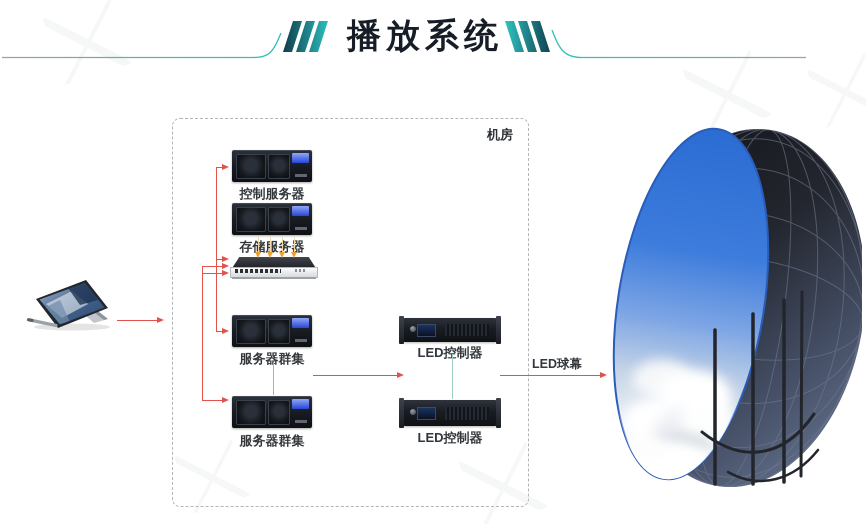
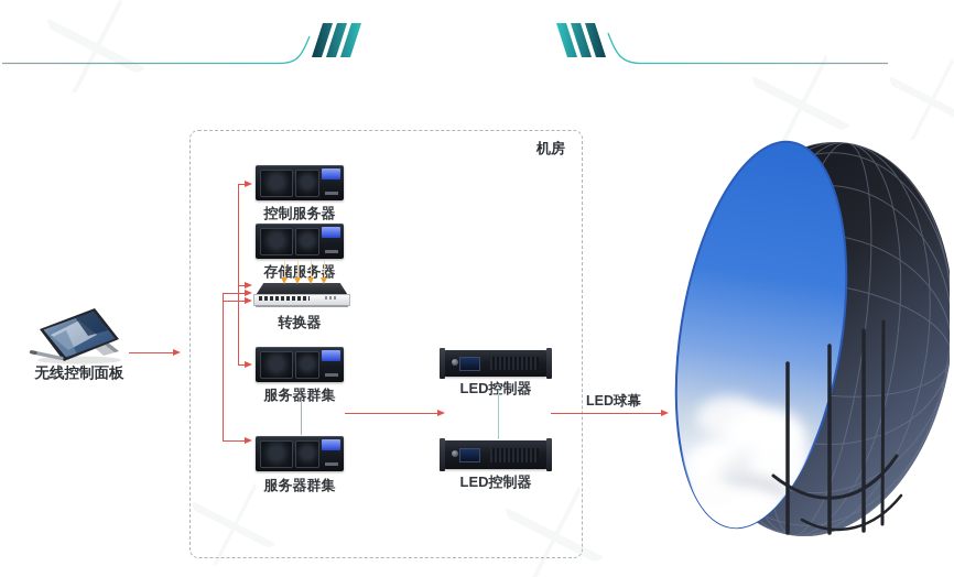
- 播放系统
  机房
+ 无线控制面板
  控制服务器
  存储服务器
+ 转换器
  服务器群集
  服务器群集
  LED控制器
  LED控制器
  LED球幕
